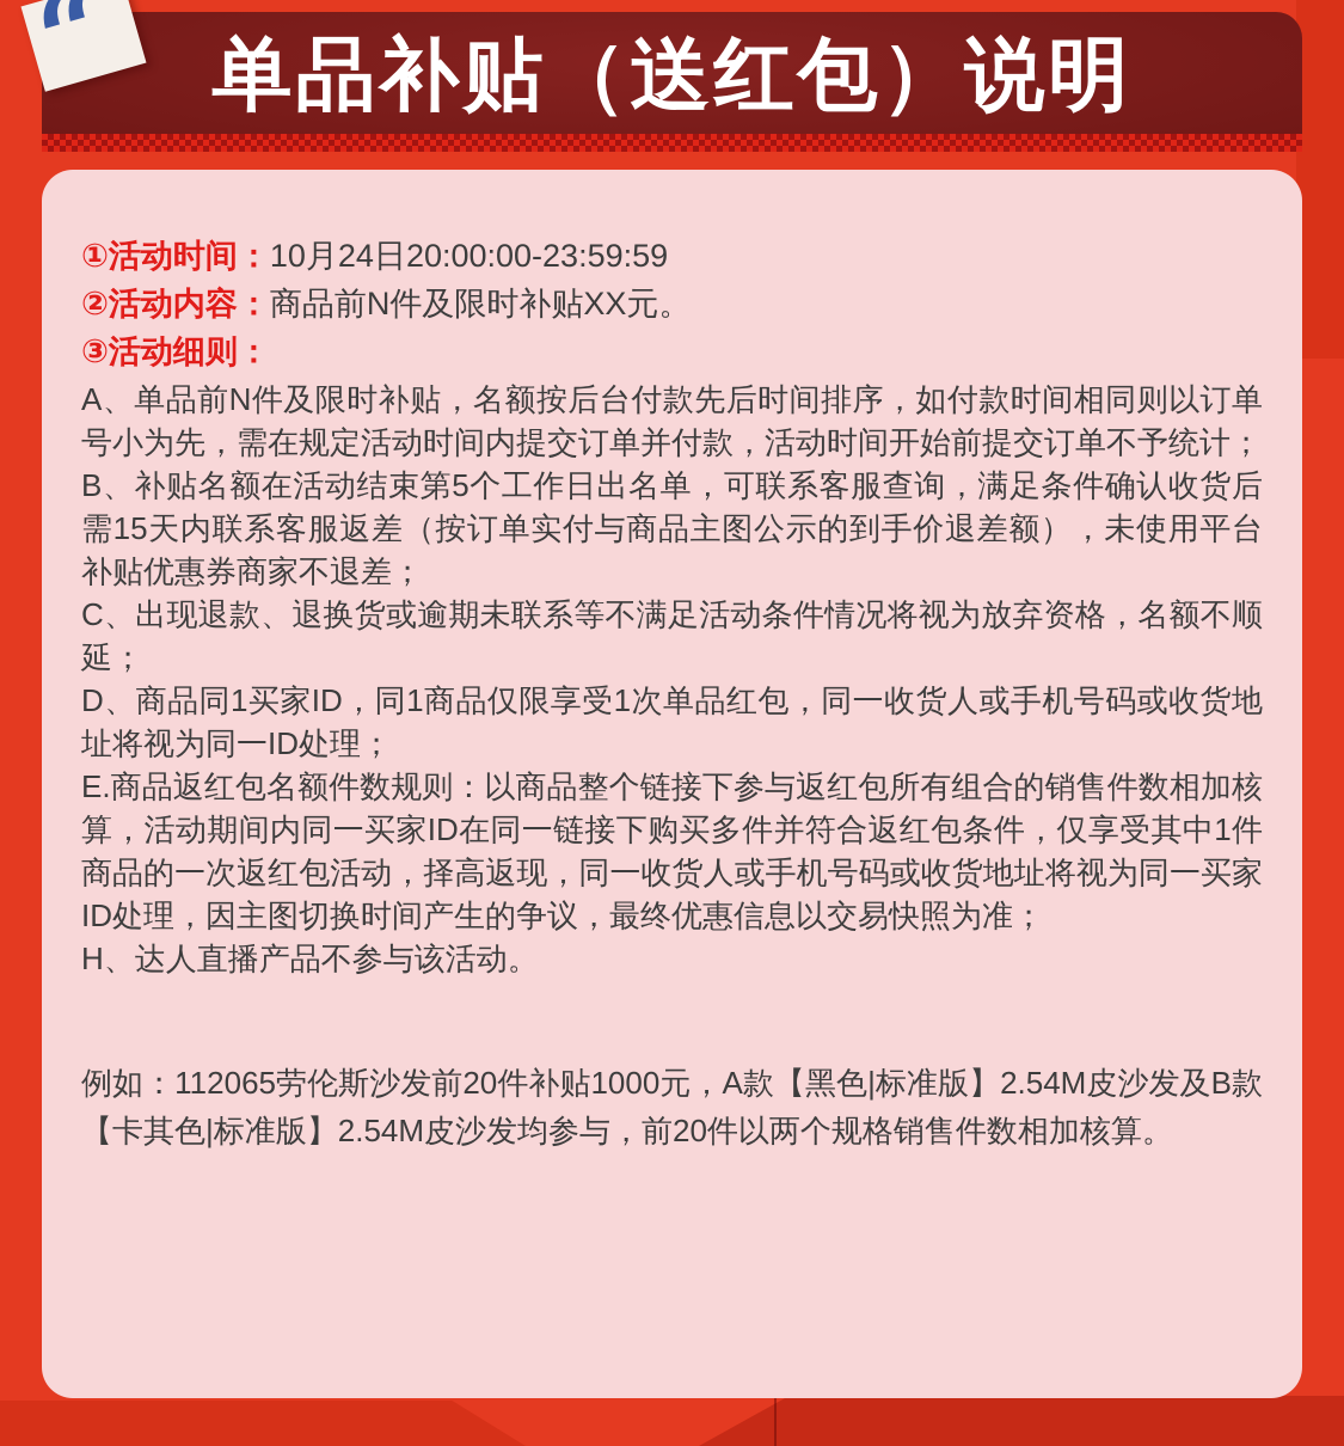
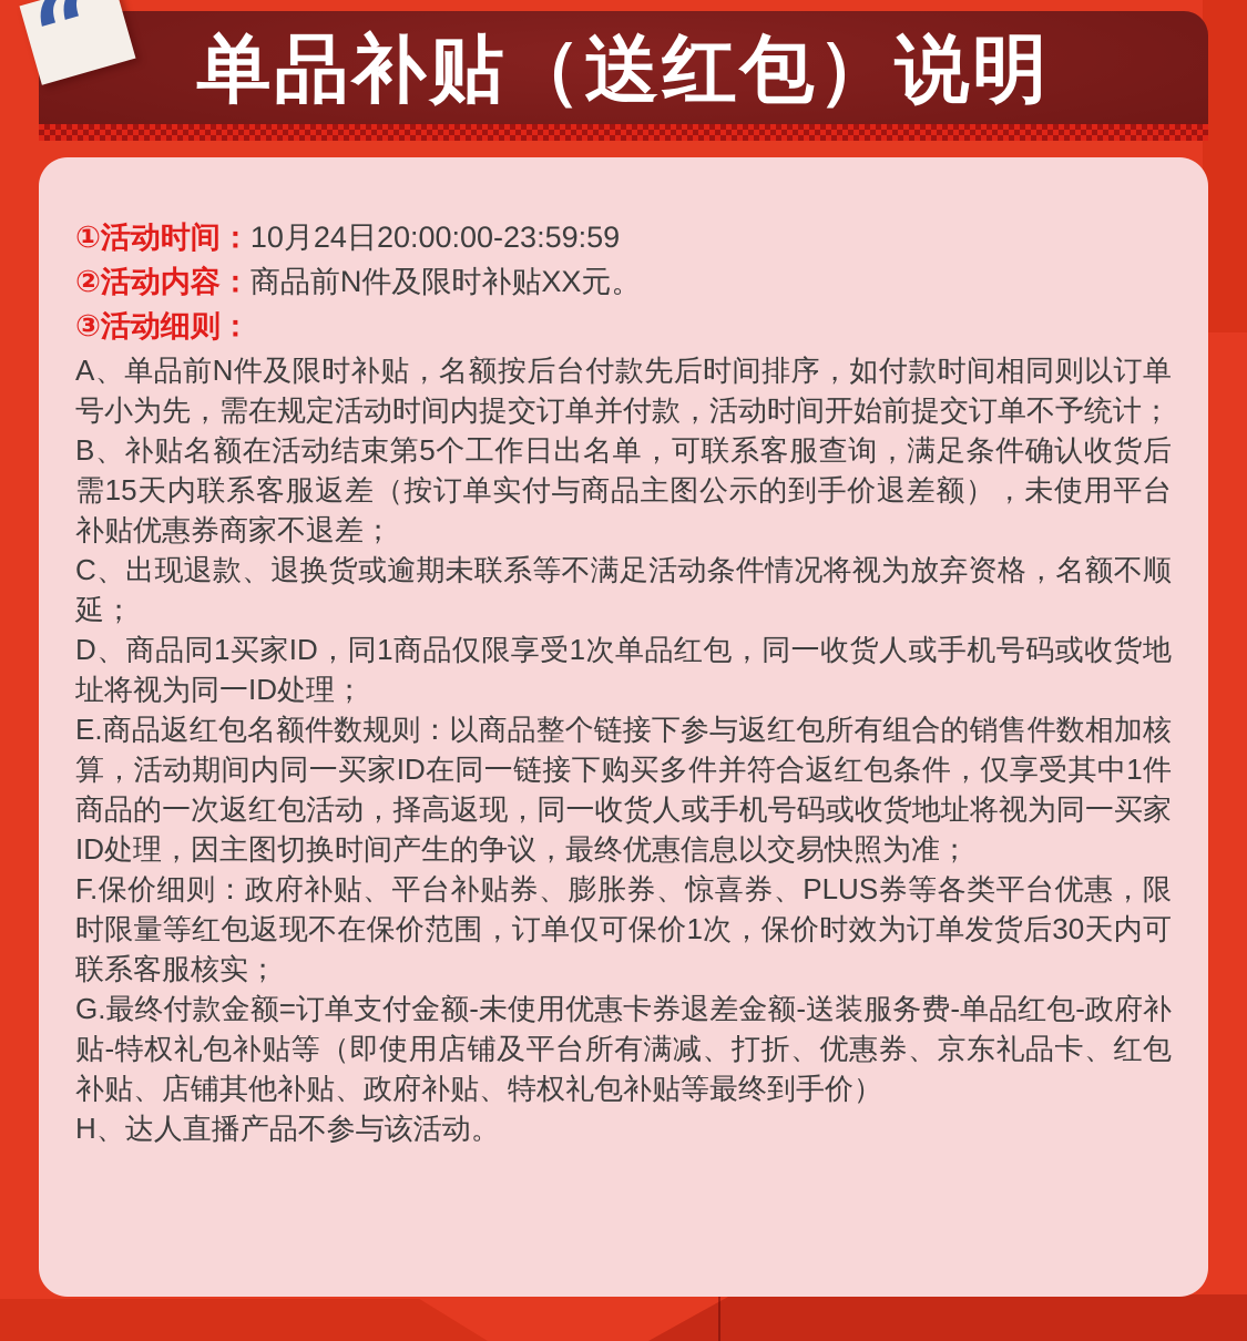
  单品补贴（送红包）说明
  ①活动时间：10月24日20:00:00-23:59:59
  ②活动内容：商品前N件及限时补贴XX元。
  ③活动细则：
  A、单品前N件及限时补贴，名额按后台付款先后时间排序，如付款时间相同则以订单号小为先，需在规定活动时间内提交订单并付款，活动时间开始前提交订单不予统计；
  B、补贴名额在活动结束第5个工作日出名单，可联系客服查询，满足条件确认收货后需15天内联系客服返差（按订单实付与商品主图公示的到手价退差额），未使用平台补贴优惠券商家不退差；
  C、出现退款、退换货或逾期未联系等不满足活动条件情况将视为放弃资格，名额不顺延；
  D、商品同1买家ID，同1商品仅限享受1次单品红包，同一收货人或手机号码或收货地址将视为同一ID处理；
  E.商品返红包名额件数规则：以商品整个链接下参与返红包所有组合的销售件数相加核算，活动期间内同一买家ID在同一链接下购买多件并符合返红包条件，仅享受其中1件商品的一次返红包活动，择高返现，同一收货人或手机号码或收货地址将视为同一买家ID处理，因主图切换时间产生的争议，最终优惠信息以交易快照为准；
+ F.保价细则：政府补贴、平台补贴券、膨胀券、惊喜券、PLUS券等各类平台优惠，限时限量等红包返现不在保价范围，订单仅可保价1次，保价时效为订单发货后30天内可联系客服核实；
+ G.最终付款金额=订单支付金额-未使用优惠卡券退差金额-送装服务费-单品红包-政府补贴-特权礼包补贴等（即使用店铺及平台所有满减、打折、优惠券、京东礼品卡、红包补贴、店铺其他补贴、政府补贴、特权礼包补贴等最终到手价）
  H、达人直播产品不参与该活动。
- 例如：112065劳伦斯沙发前20件补贴1000元，A款【黑色|标准版】2.54M皮沙发及B款【卡其色|标准版】2.54M皮沙发均参与，前20件以两个规格销售件数相加核算。
